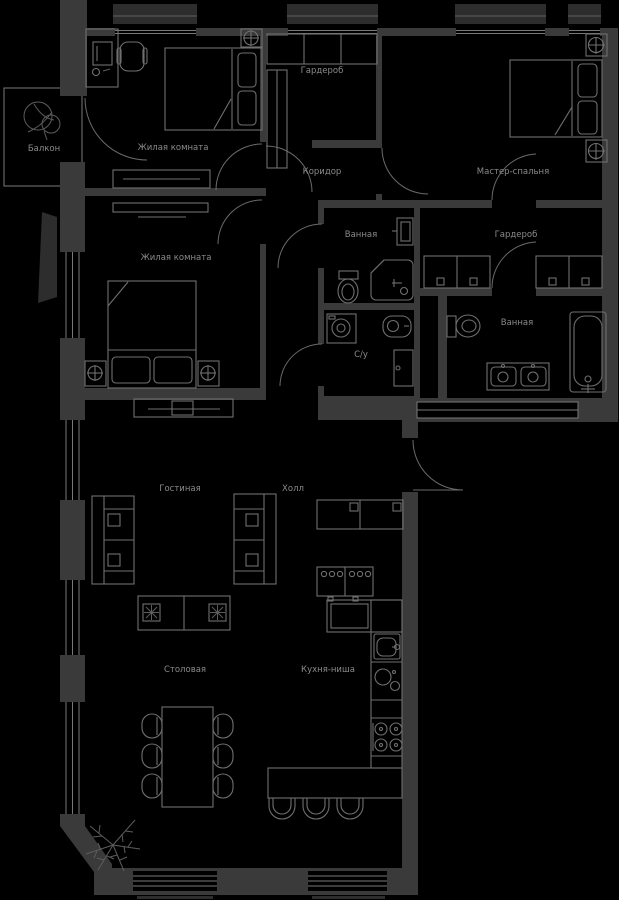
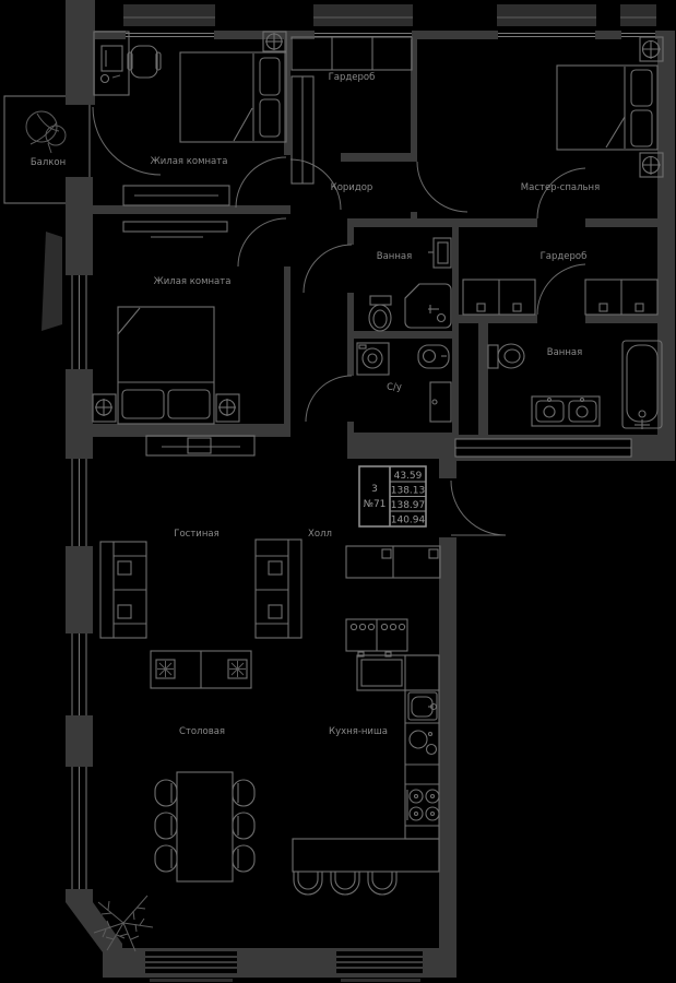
  Балкон
  Жилая комната
  Жилая комната
  Гардероб
  Коридор
  Мастер-спальня
  Ванная
  Гардероб
  Ванная
  С/у
  Гостиная
  Холл
  Столовая
  Кухня-ниша
+ 3
+ №71
+ 43.59
+ 138.13
+ 138.97
+ 140.94
